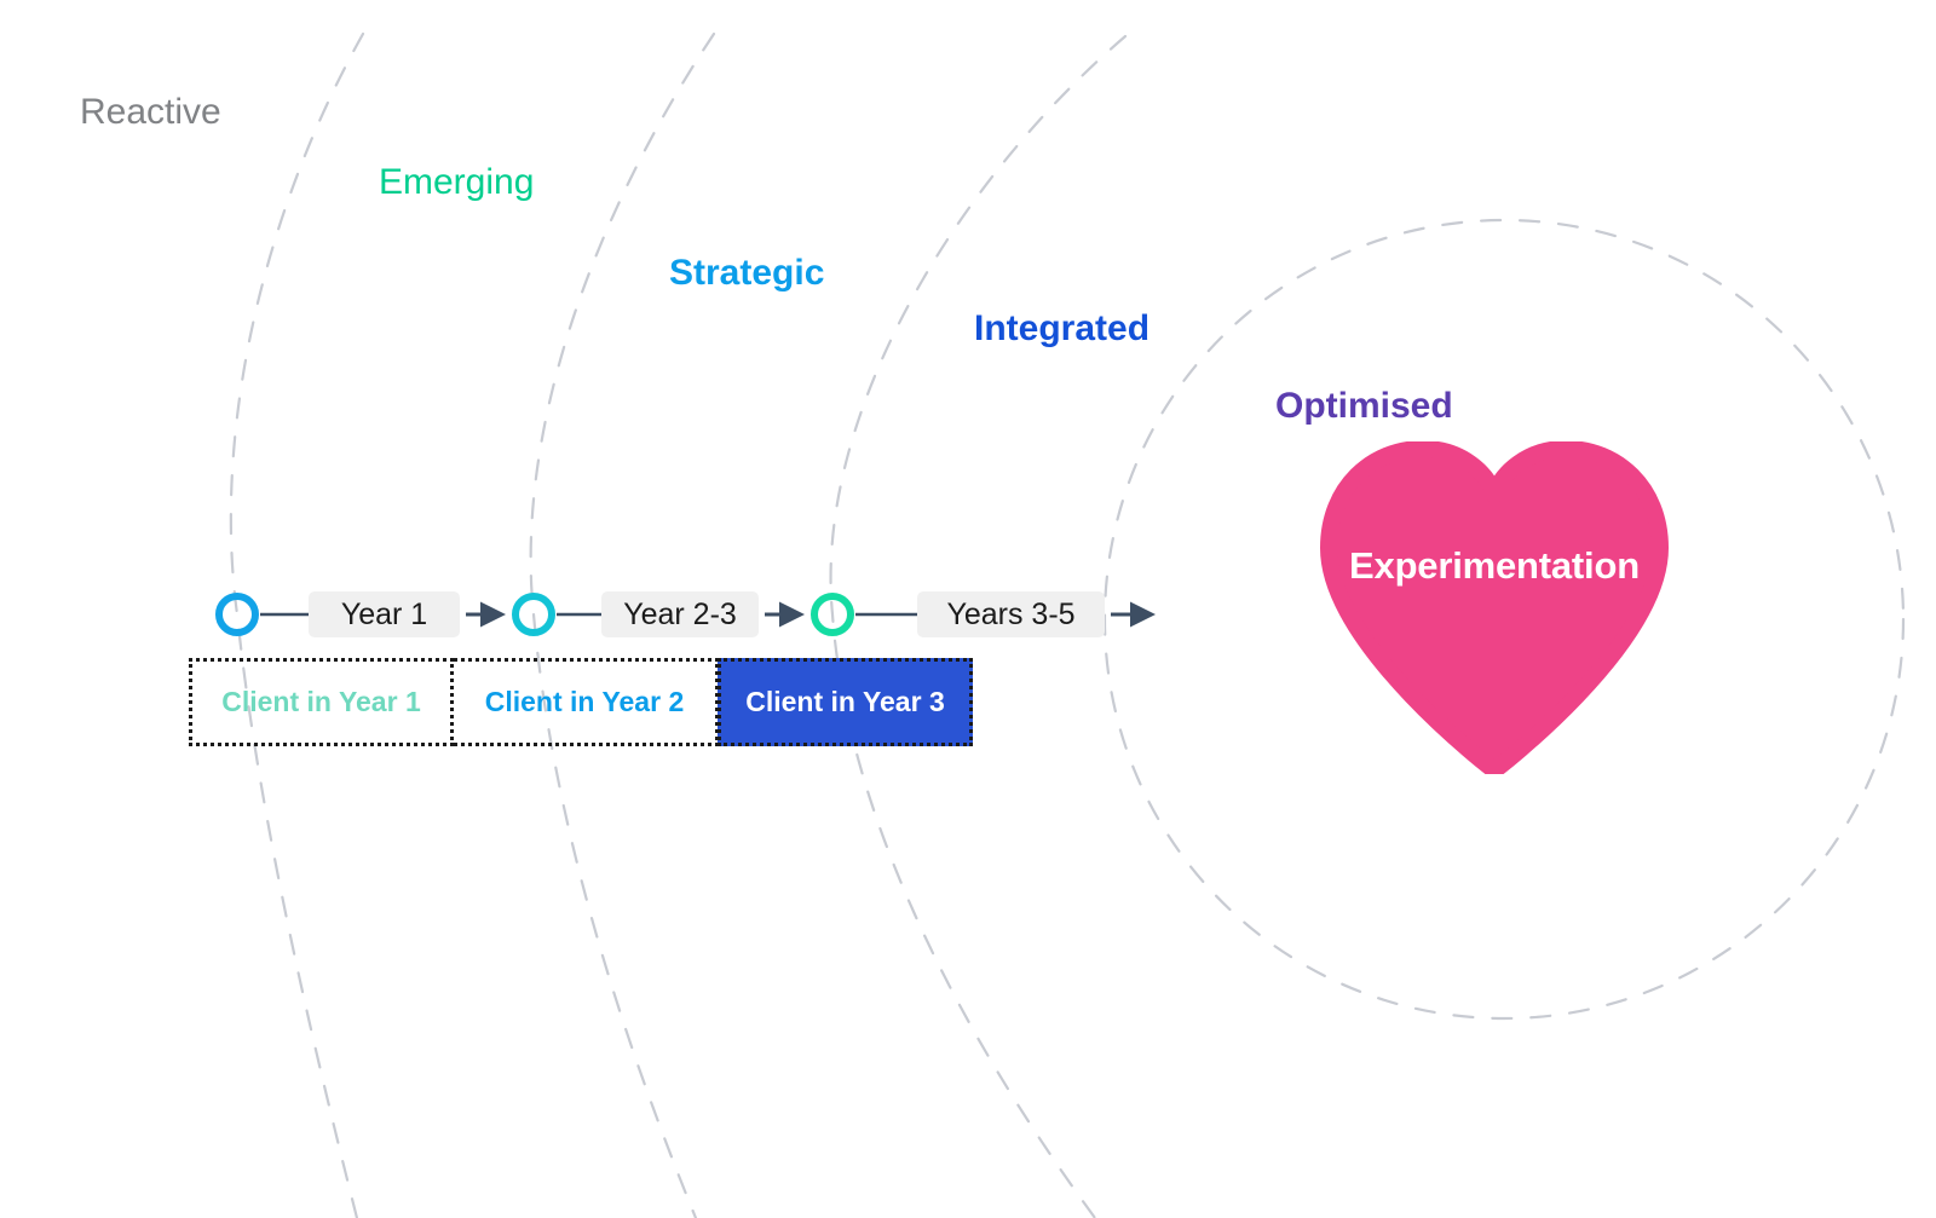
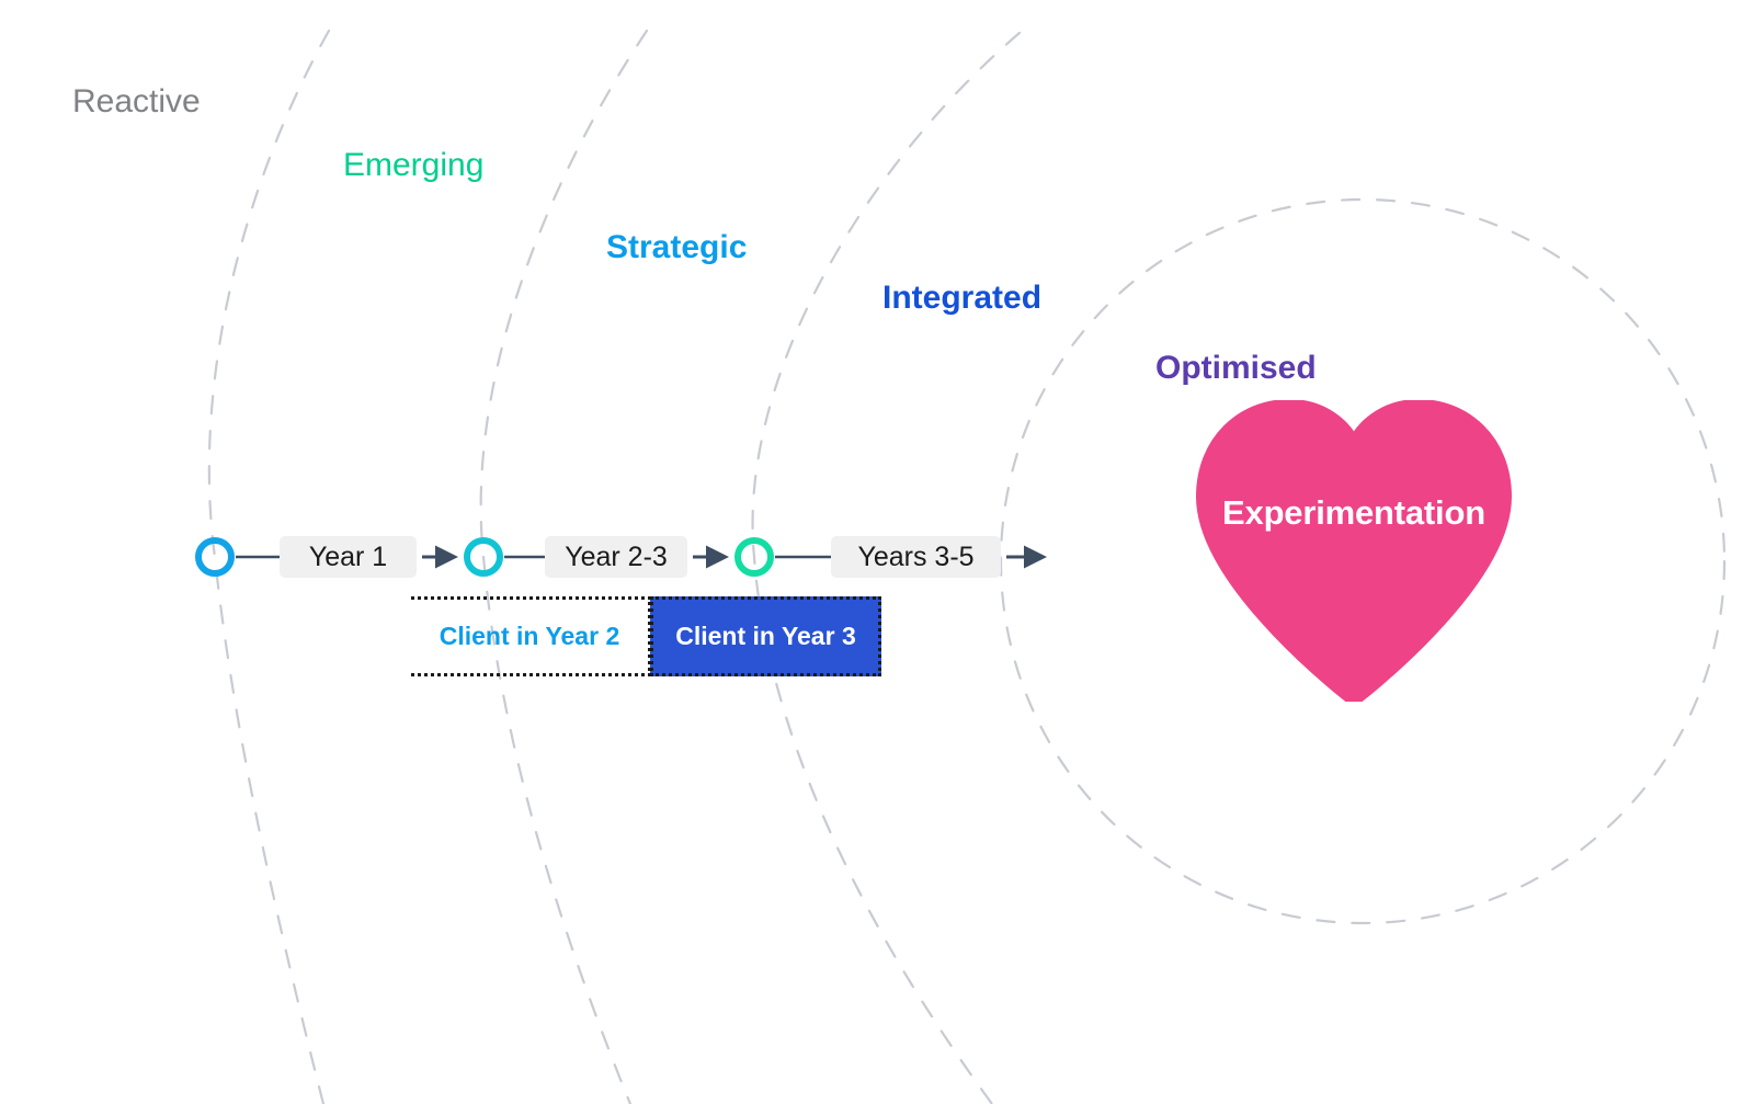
  Reactive
  Emerging
  Strategic
  Integrated
  Optimised
  Year 1
  Year 2-3
  Years 3-5
- Client in Year 1
  Client in Year 2
  Client in Year 3
  Experimentation
